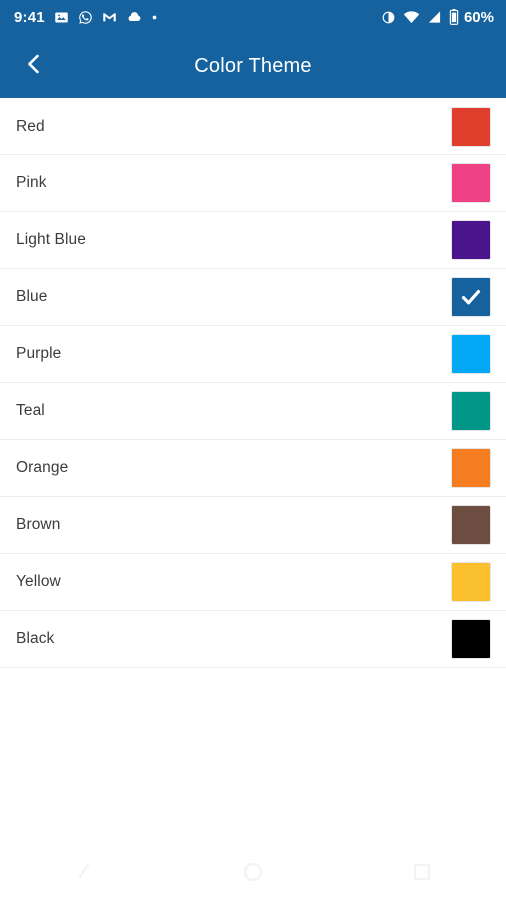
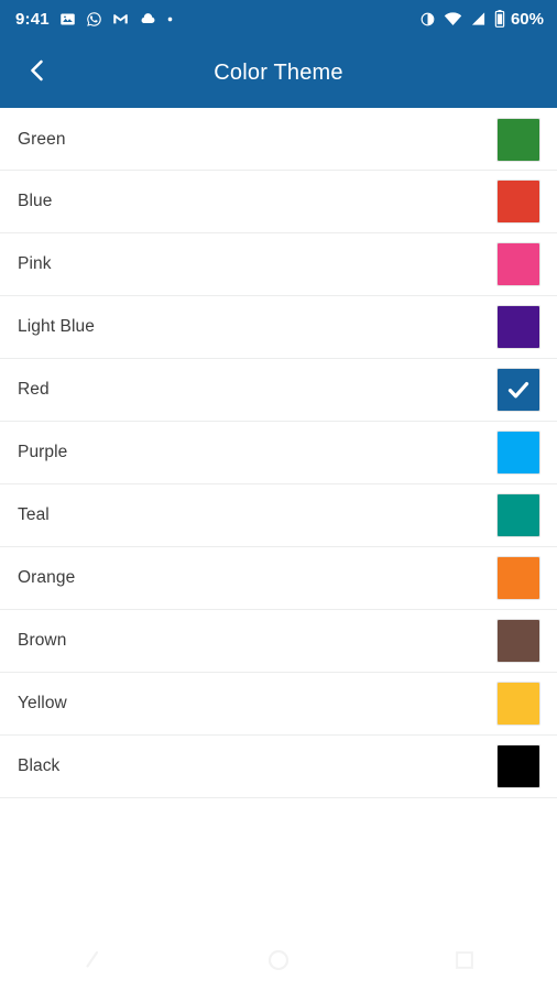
  9:41
  60%
  Color Theme
+ Green
- Red
+ Blue
  Pink
  Light Blue
- Blue
+ Red
  Purple
  Teal
  Orange
  Brown
  Yellow
  Black
